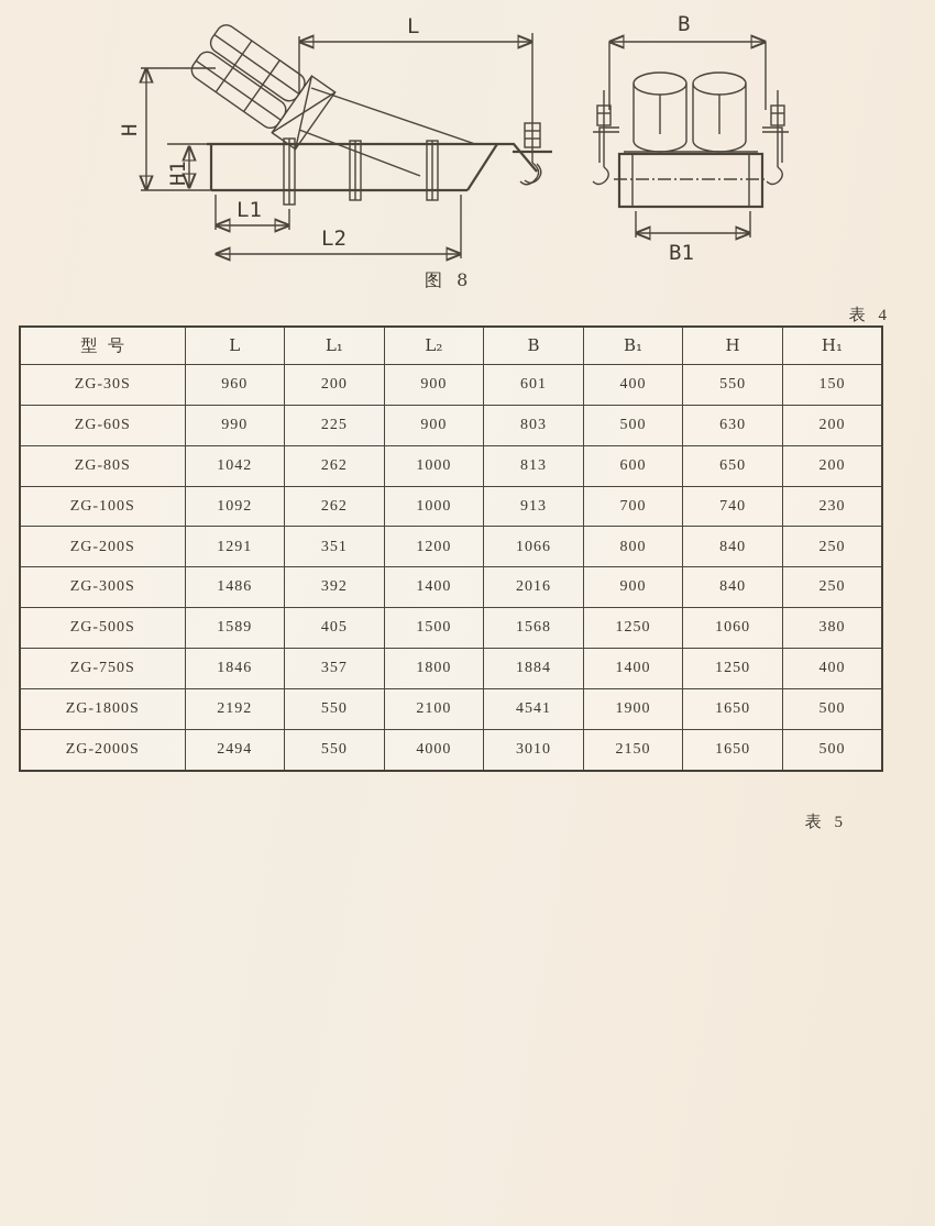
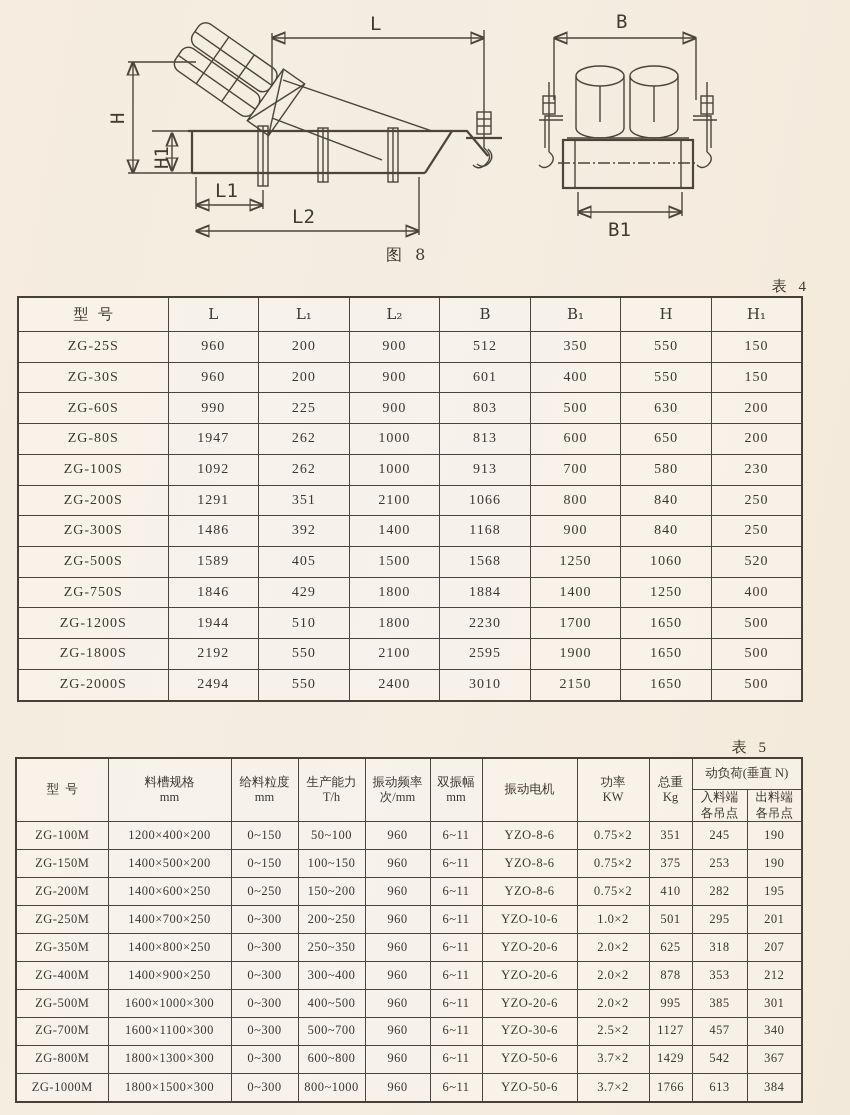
  L
  L1
  L2
  B
  B1
  图 8
  表 4
  型 号	L	L₁	L₂	B	B₁	H	H₁
+ ZG-25S	960	200	900	512	350	550	150
  ZG-30S	960	200	900	601	400	550	150
  ZG-60S	990	225	900	803	500	630	200
- ZG-80S	1042	262	1000	813	600	650	200
+ ZG-80S	1947	262	1000	813	600	650	200
- ZG-100S	1092	262	1000	913	700	740	230
+ ZG-100S	1092	262	1000	913	700	580	230
- ZG-200S	1291	351	1200	1066	800	840	250
+ ZG-200S	1291	351	2100	1066	800	840	250
- ZG-300S	1486	392	1400	2016	900	840	250
+ ZG-300S	1486	392	1400	1168	900	840	250
- ZG-500S	1589	405	1500	1568	1250	1060	380
+ ZG-500S	1589	405	1500	1568	1250	1060	520
- ZG-750S	1846	357	1800	1884	1400	1250	400
+ ZG-750S	1846	429	1800	1884	1400	1250	400
+ ZG-1200S	1944	510	1800	2230	1700	1650	500
- ZG-1800S	2192	550	2100	4541	1900	1650	500
+ ZG-1800S	2192	550	2100	2595	1900	1650	500
- ZG-2000S	2494	550	4000	3010	2150	1650	500
+ ZG-2000S	2494	550	2400	3010	2150	1650	500
  表 5
+ 型 号	料槽规格 mm	给料粒度 mm	生产能力 T/h	振动频率 次/mm	双振幅 mm	振动电机	功率 KW	总重 Kg	动负荷(垂直 N)
+ 入料端 各吊点	出料端 各吊点
+ ZG-100M	1200×400×200	0~150	50~100	960	6~11	YZO-8-6	0.75×2	351	245	190
+ ZG-150M	1400×500×200	0~150	100~150	960	6~11	YZO-8-6	0.75×2	375	253	190
+ ZG-200M	1400×600×250	0~250	150~200	960	6~11	YZO-8-6	0.75×2	410	282	195
+ ZG-250M	1400×700×250	0~300	200~250	960	6~11	YZO-10-6	1.0×2	501	295	201
+ ZG-350M	1400×800×250	0~300	250~350	960	6~11	YZO-20-6	2.0×2	625	318	207
+ ZG-400M	1400×900×250	0~300	300~400	960	6~11	YZO-20-6	2.0×2	878	353	212
+ ZG-500M	1600×1000×300	0~300	400~500	960	6~11	YZO-20-6	2.0×2	995	385	301
+ ZG-700M	1600×1100×300	0~300	500~700	960	6~11	YZO-30-6	2.5×2	1127	457	340
+ ZG-800M	1800×1300×300	0~300	600~800	960	6~11	YZO-50-6	3.7×2	1429	542	367
+ ZG-1000M	1800×1500×300	0~300	800~1000	960	6~11	YZO-50-6	3.7×2	1766	613	384
